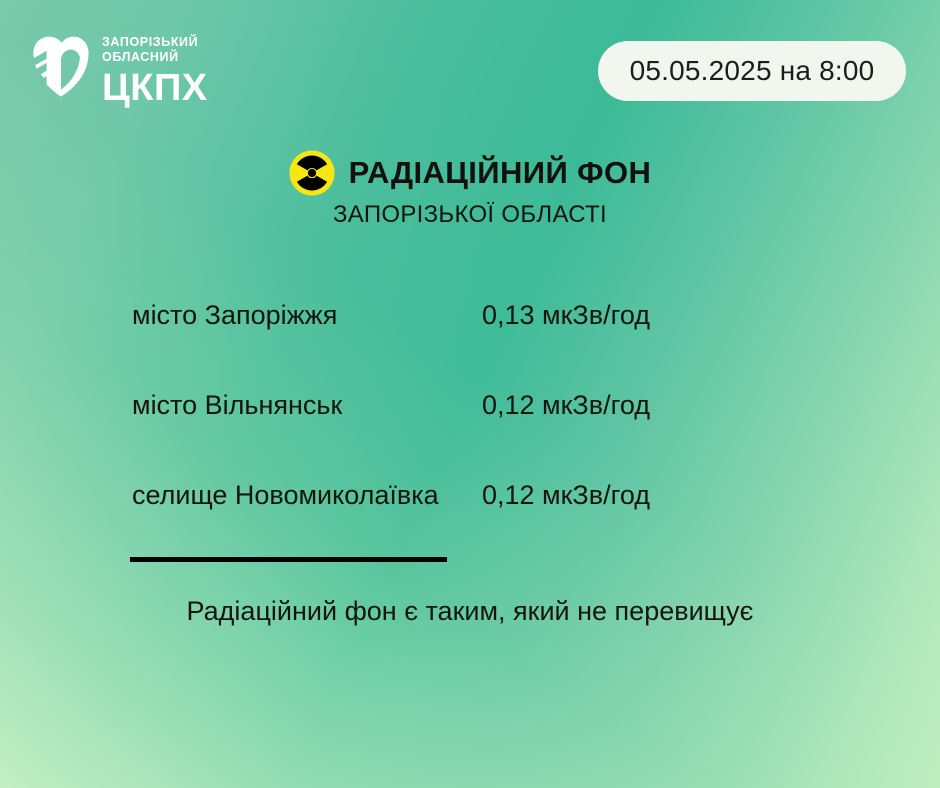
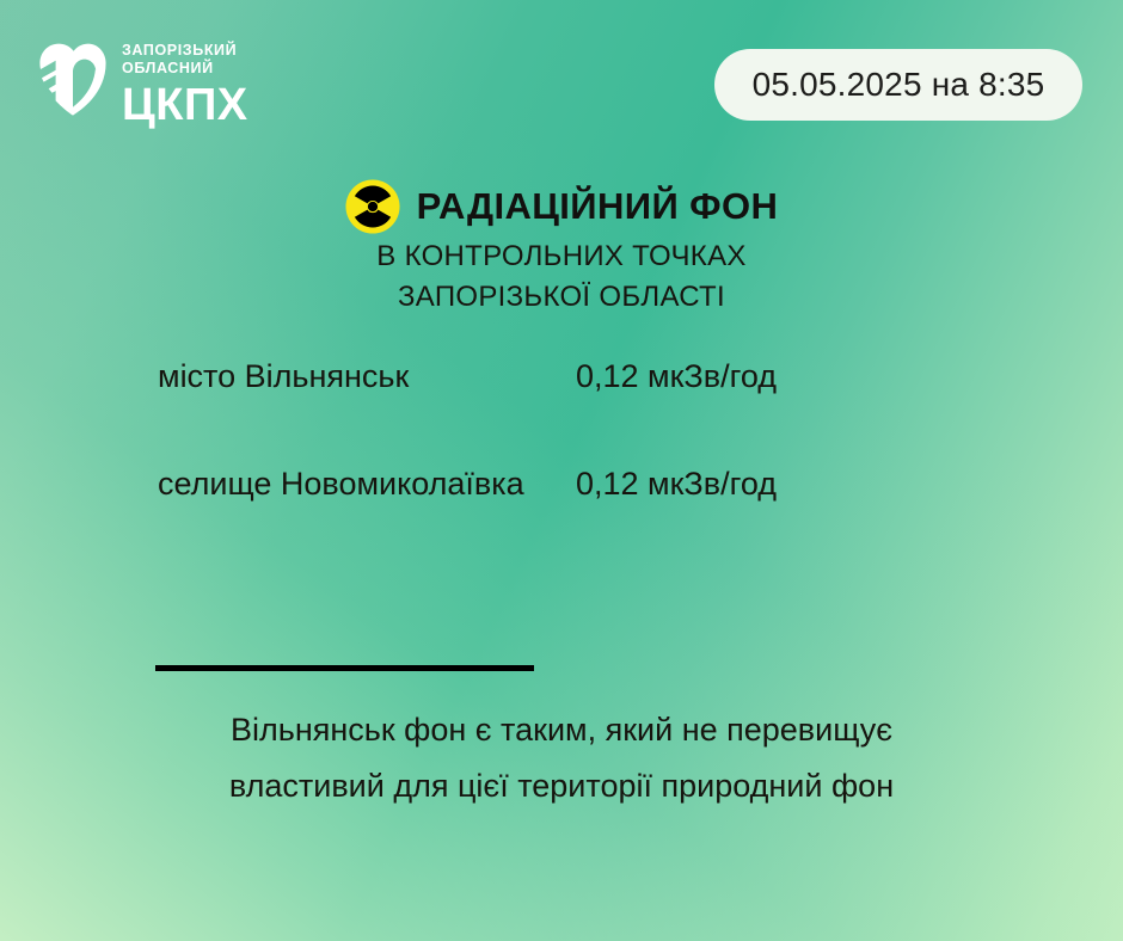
  ЗАПОРІЗЬКИЙ
  ОБЛАСНИЙ
  ЦКПХ
- 05.05.2025 на 8:00
+ 05.05.2025 на 8:35
  РАДІАЦІЙНИЙ ФОН
+ В КОНТРОЛЬНИХ ТОЧКАХ
  ЗАПОРІЗЬКОЇ ОБЛАСТІ
- місто Запоріжжя
- 0,13 мкЗв/год
  місто Вільнянськ
  0,12 мкЗв/год
  селище Новомиколаївка
  0,12 мкЗв/год
- Радіаційний фон є таким, який не перевищує
+ Вільнянськ фон є таким, який не перевищує
+ властивий для цієї території природний фон
